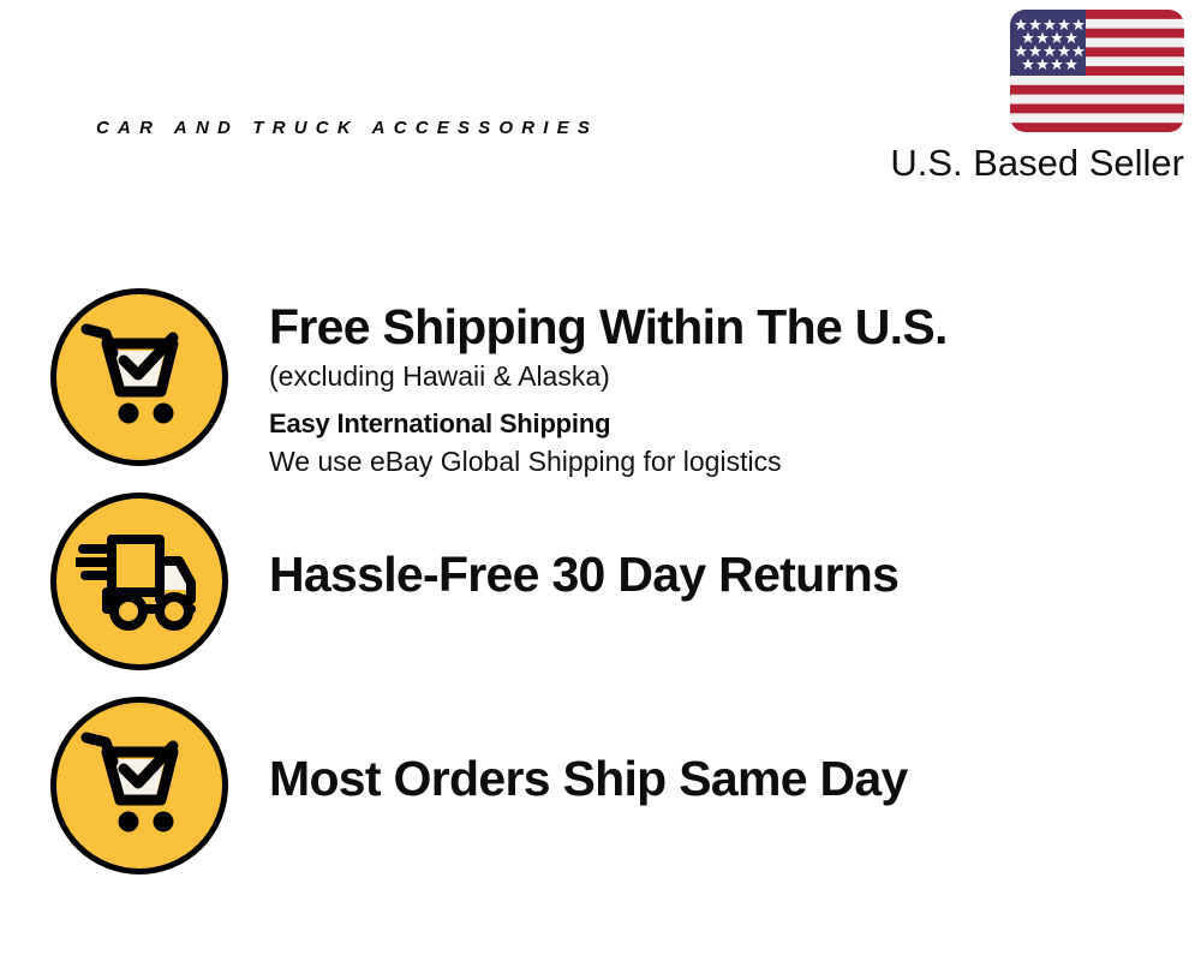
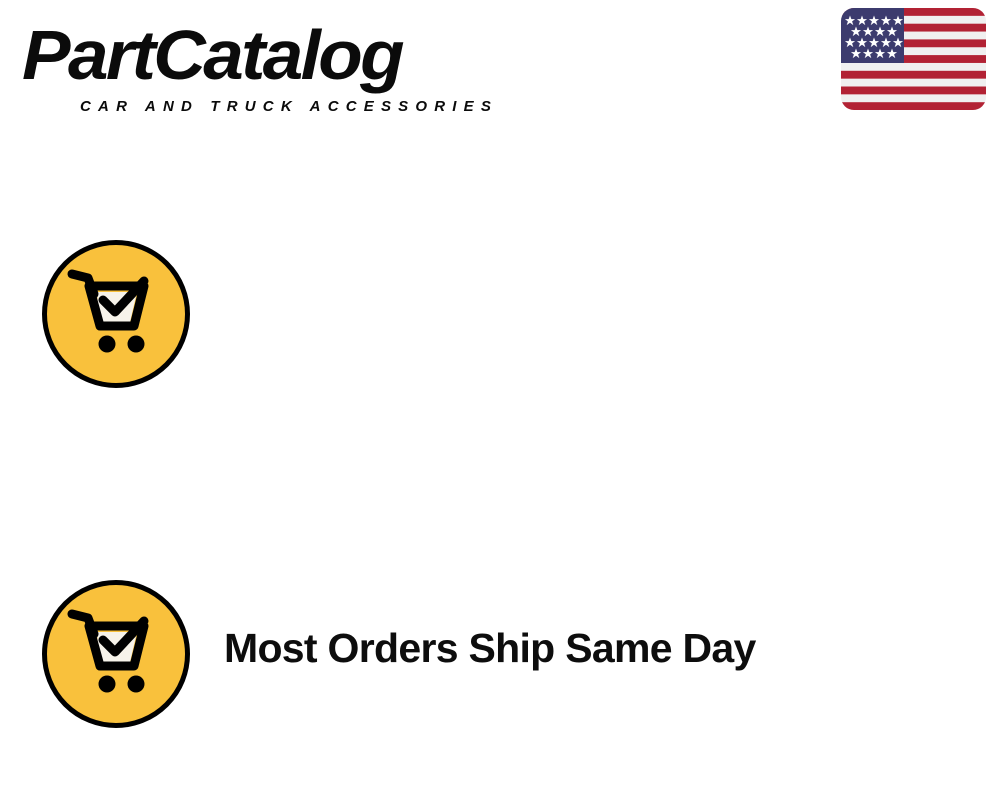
+ PartCatalog
  CAR AND TRUCK ACCESSORIES
- U.S. Based Seller
- Free Shipping Within The U.S.
- (excluding Hawaii & Alaska)
- Easy International Shipping
- We use eBay Global Shipping for logistics
- Hassle-Free 30 Day Returns
  Most Orders Ship Same Day
